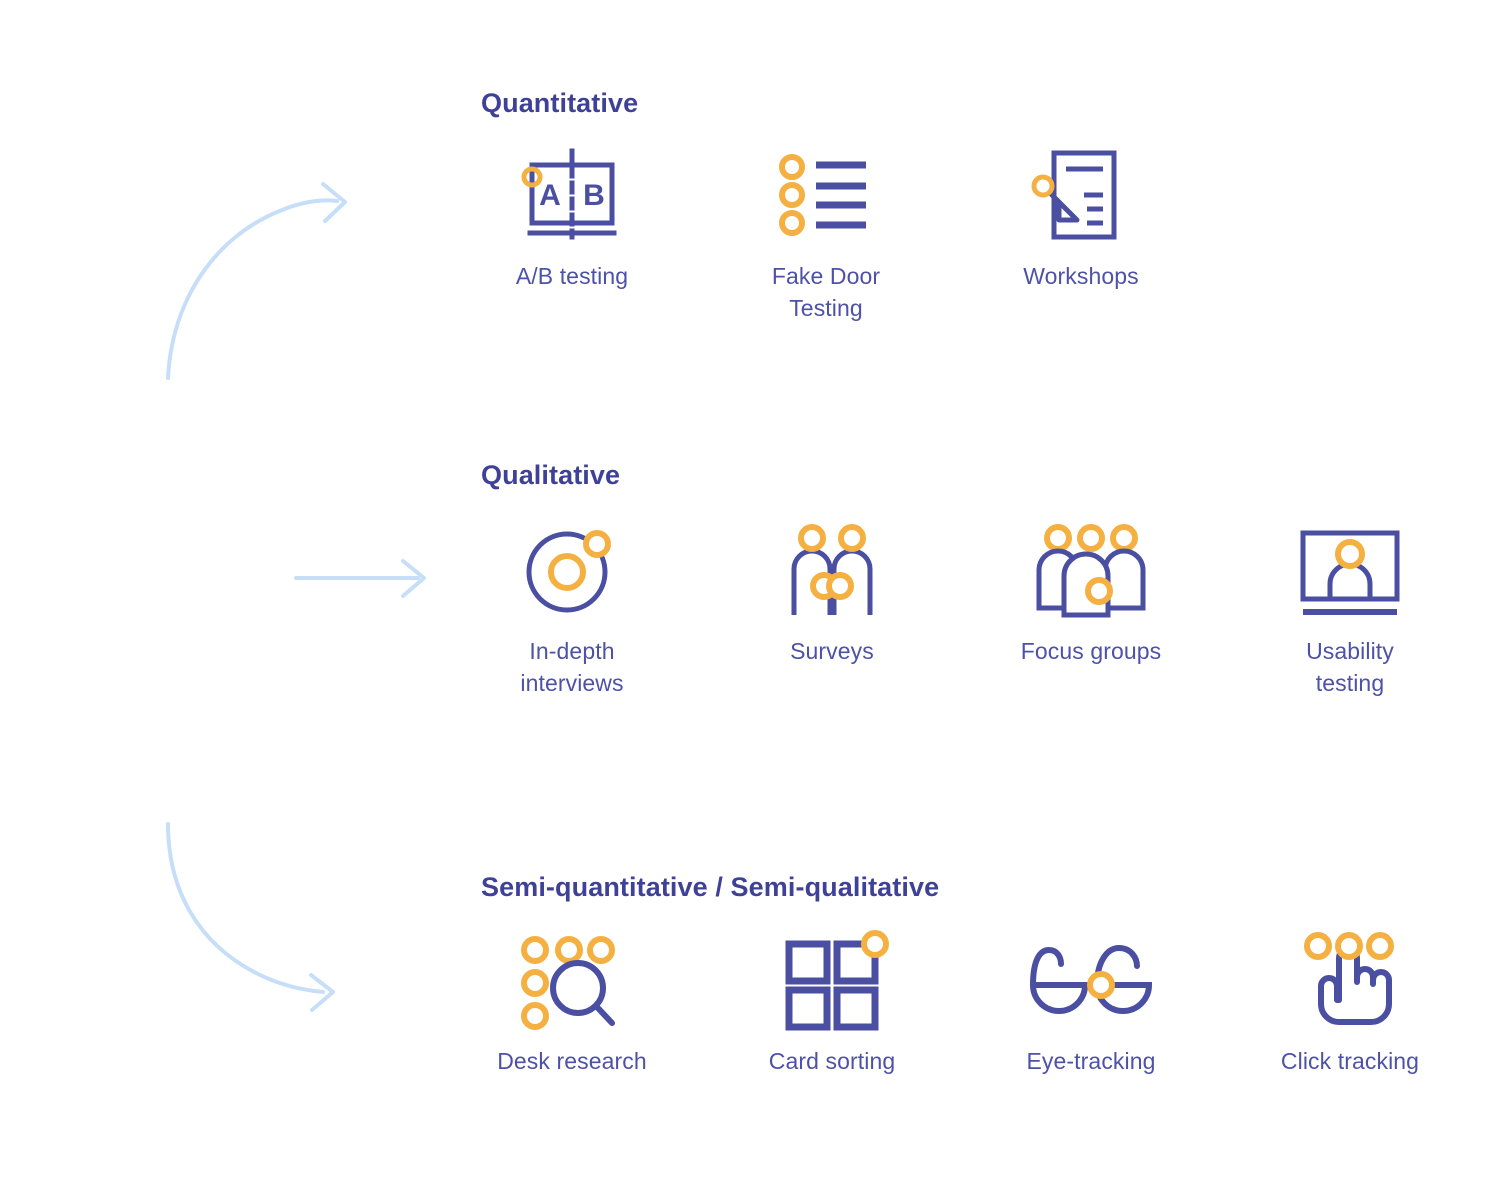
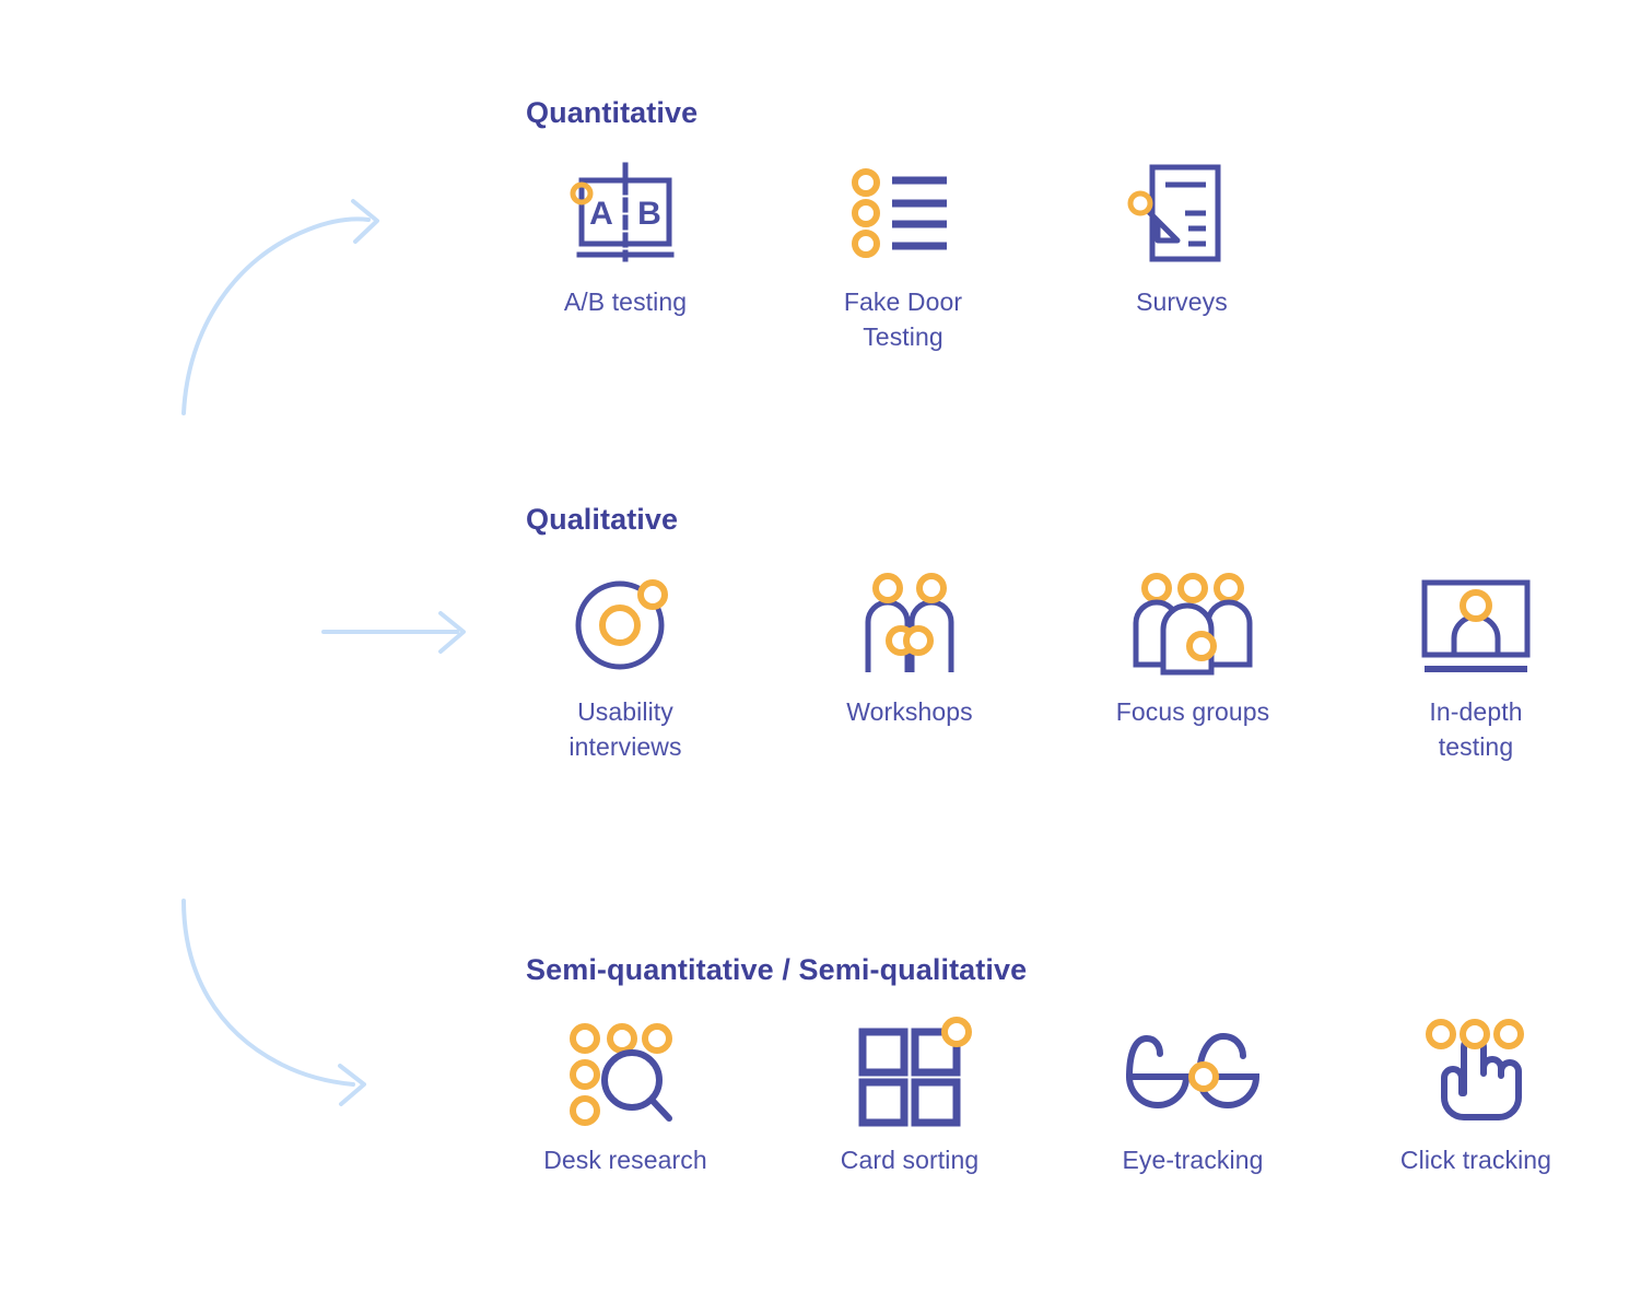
  Quantitative
  Qualitative
  Semi-quantitative / Semi-qualitative
  A
  B
  A/B testing
  Fake Door
  Testing
- Workshops
+ Surveys
- In-depth
+ Usability
  interviews
- Surveys
+ Workshops
  Focus groups
- Usability
+ In-depth
  testing
  Desk research
  Card sorting
  Eye-tracking
  Click tracking
